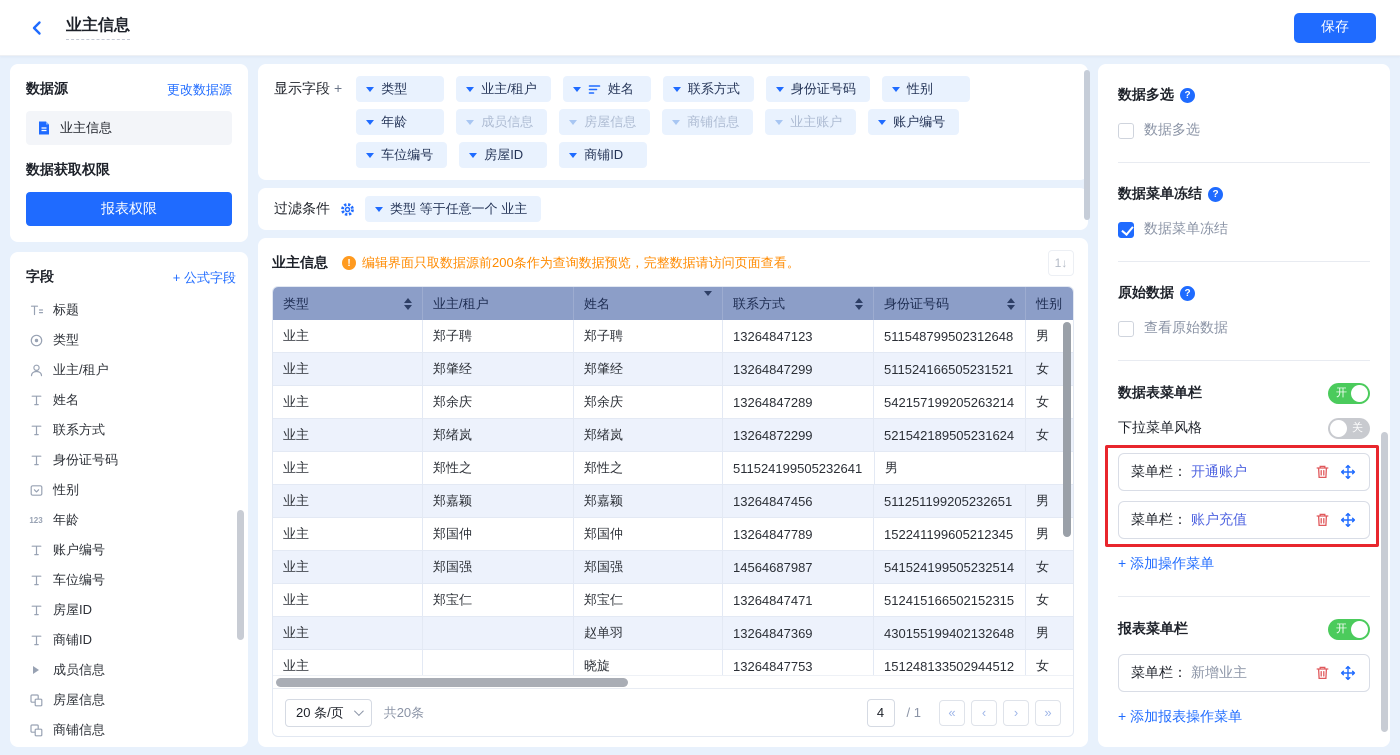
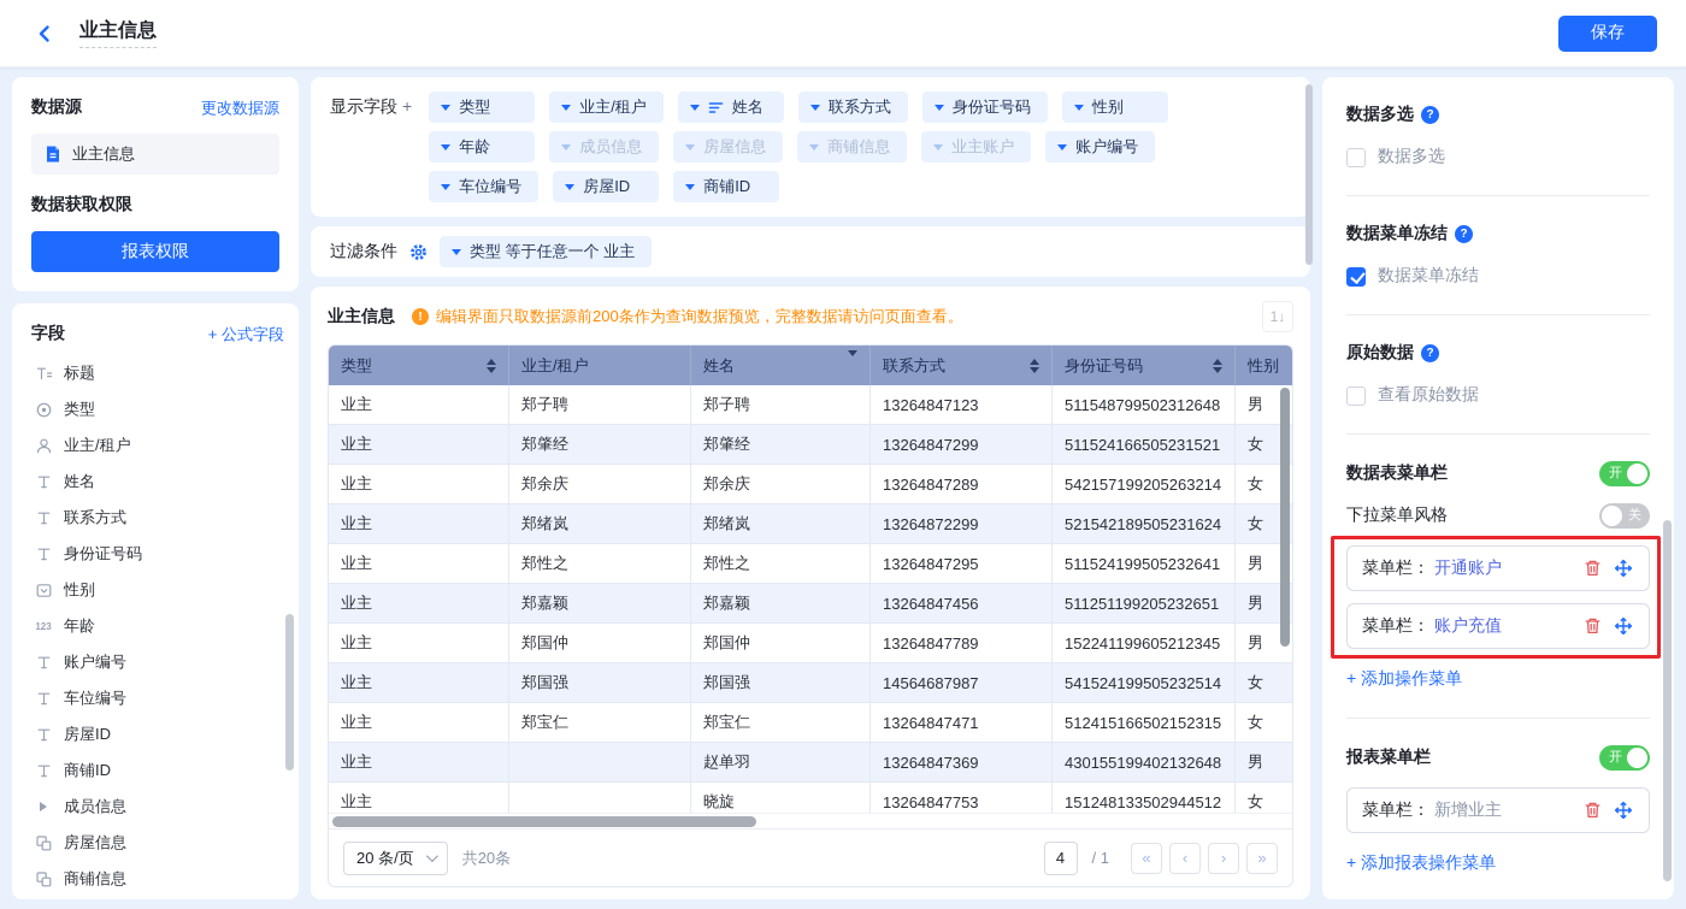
  业主信息
  保存
  数据源
  更改数据源
  业主信息
  数据获取权限
  报表权限
  字段
  + 公式字段
  标题
  类型
  业主/租户
  姓名
  联系方式
  身份证号码
  性别
  123
  年龄
  账户编号
  车位编号
  房屋ID
  商铺ID
  成员信息
  房屋信息
  商铺信息
  显示字段 +
  类型
  业主/租户
  姓名
  联系方式
  身份证号码
  性别
  年龄
  成员信息
  房屋信息
  商铺信息
  业主账户
  账户编号
  车位编号
  房屋ID
  商铺ID
  过滤条件
  类型 等于任意一个 业主
  业主信息
  !
  编辑界面只取数据源前200条作为查询数据预览，完整数据请访问页面查看。
  1↓
  类型
  业主/租户
  姓名
  联系方式
  身份证号码
  性别
  业主
  郑子聘
  郑子聘
  13264847123
  511548799502312648
  男
  业主
  郑肇经
  郑肇经
  13264847299
  511524166505231521
  女
  业主
  郑余庆
  郑余庆
  13264847289
  542157199205263214
  女
  业主
  郑绪岚
  郑绪岚
  13264872299
  521542189505231624
  女
  业主
  郑性之
  郑性之
+ 13264847295
  511524199505232641
  男
  业主
  郑嘉颖
  郑嘉颖
  13264847456
  511251199205232651
  男
  业主
  郑国仲
  郑国仲
  13264847789
  152241199605212345
  男
  业主
  郑国强
  郑国强
  14564687987
  541524199505232514
  女
  业主
  郑宝仁
  郑宝仁
  13264847471
  512415166502152315
  女
  业主
  赵单羽
  13264847369
  430155199402132648
  男
  业主
  晓旋
  13264847753
  151248133502944512
  女
  20 条/页
  共20条
  4
  / 1
  «
  ‹
  ›
  »
  数据多选
  数据多选
  数据菜单冻结
  数据菜单冻结
  原始数据
  查看原始数据
  数据表菜单栏
  开
  下拉菜单风格
  关
  菜单栏：
  开通账户
  菜单栏：
  账户充值
  + 添加操作菜单
  报表菜单栏
  开
  菜单栏：
  新增业主
  + 添加报表操作菜单
